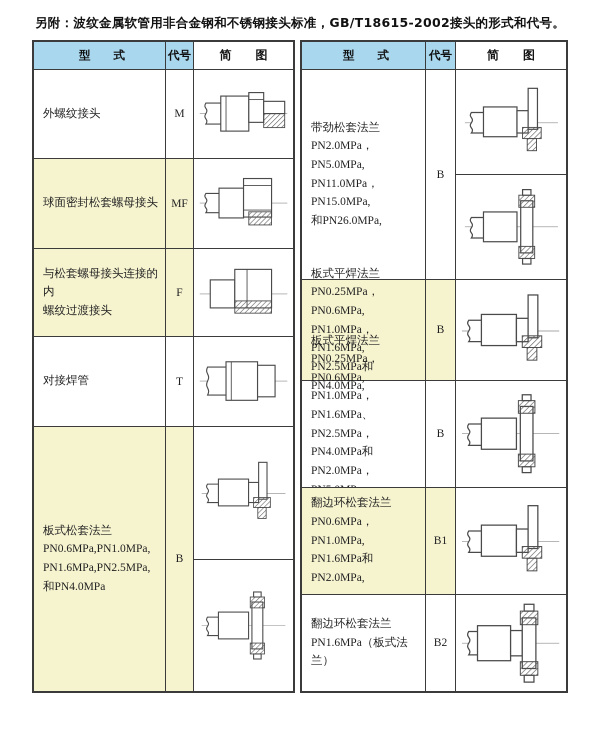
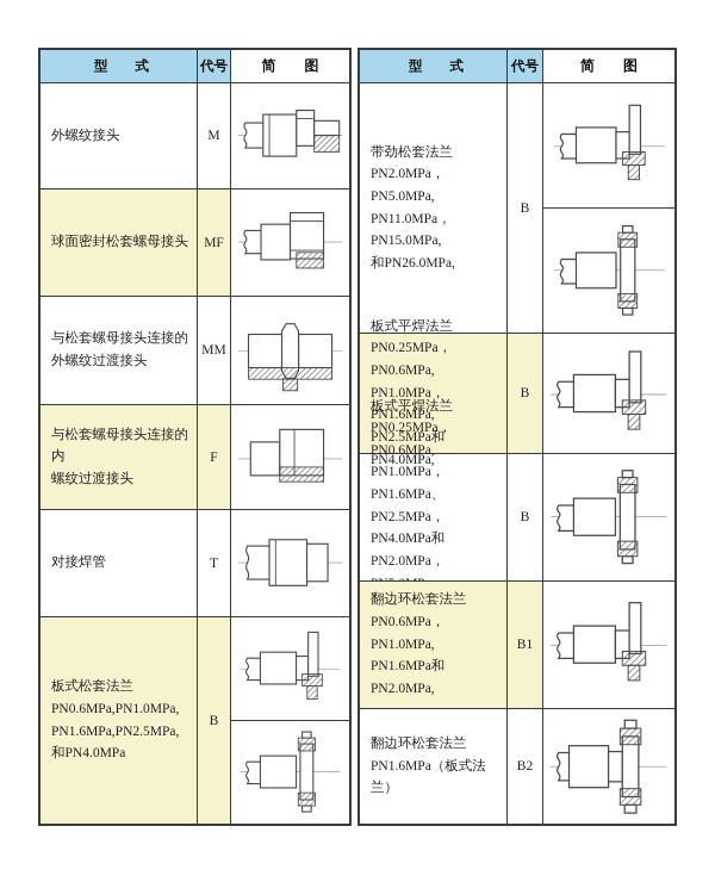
- 另附：波纹金属软管用非合金钢和不锈钢接头标准，GB/T18615-2002接头的形式和代号。
  型 式
  代号
  简 图
  外螺纹接头
  M
  球面密封松套螺母接头
  MF
+ 与松套螺母接头连接的
+ 外螺纹过渡接头
+ MM
  与松套螺母接头连接的内
  螺纹过渡接头
  F
  对接焊管
  T
  板式松套法兰
  PN0.6MPa,PN1.0MPa,
  PN1.6MPa,PN2.5MPa,
  和PN4.0MPa
  B
  型 式
  代号
  简 图
  带劲松套法兰
  PN2.0MPa，PN5.0MPa,
  PN11.0MPa，PN15.0MPa,
  和PN26.0MPa,
  B
  板式平焊法兰
  PN0.25MPa，PN0.6MPa,
  PN1.0MPa，PN1.6MPa,
  B
  板式平焊法兰
  PN0.25MPa，PN0.6MPa,
  PN1.0MPa，PN1.6MPa、
  PN2.5MPa，PN4.0MPa和
  B
  翻边环松套法兰
  PN0.6MPa，PN1.0MPa,
  PN1.6MPa和PN2.0MPa,
  B1
  翻边环松套法兰
  PN1.6MPa（板式法兰）
  B2
